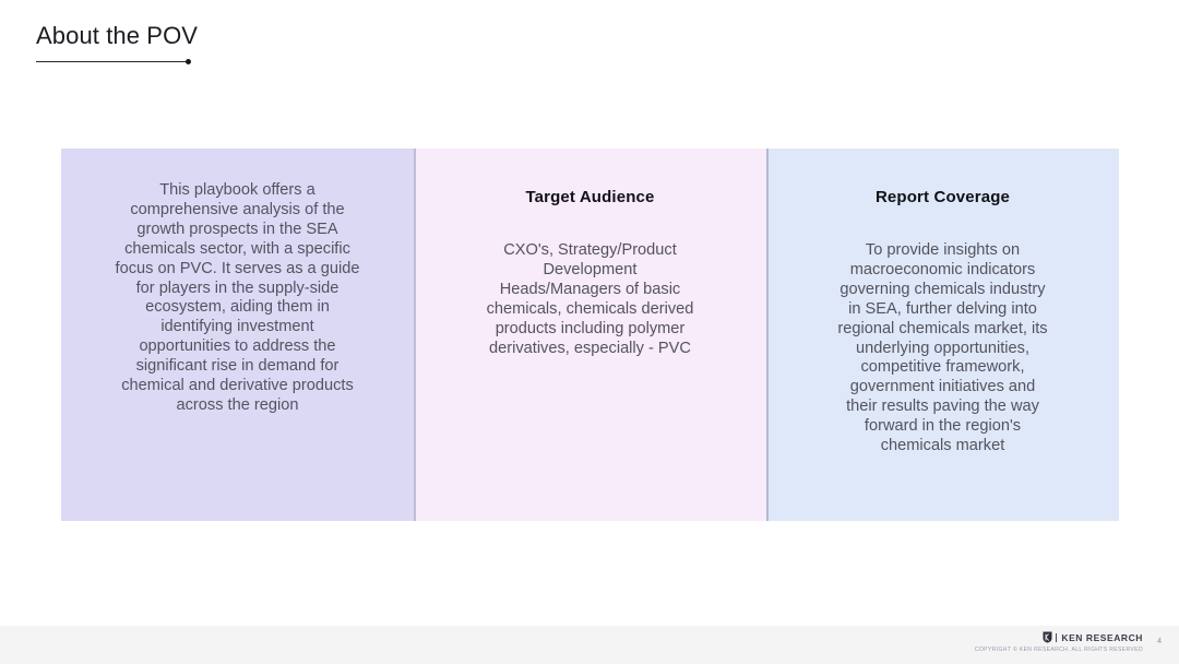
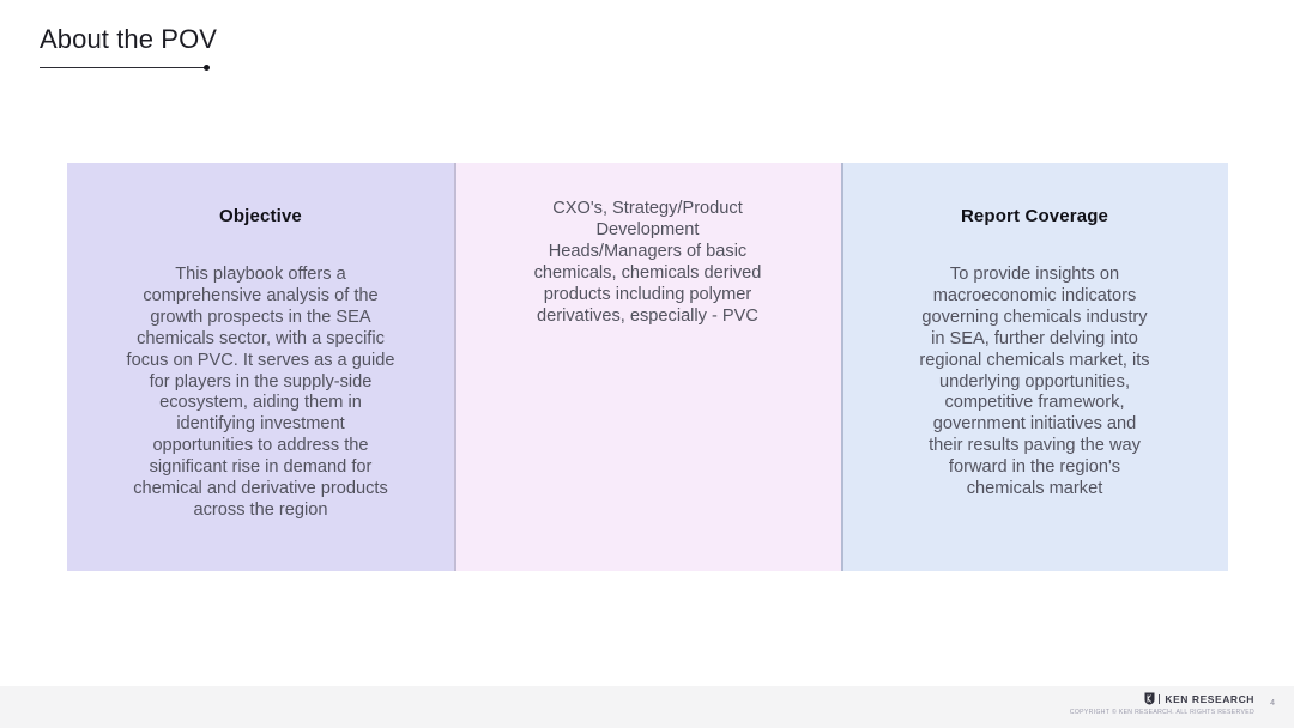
  About the POV
+ Objective
  This playbook offers a
  comprehensive analysis of the
  growth prospects in the SEA
  chemicals sector, with a specific
  focus on PVC. It serves as a guide
  for players in the supply-side
  ecosystem, aiding them in
  identifying investment
  opportunities to address the
  significant rise in demand for
  chemical and derivative products
  across the region
- Target Audience
  CXO's, Strategy/Product
  Development
  Heads/Managers of basic
  chemicals, chemicals derived
  products including polymer
  derivatives, especially - PVC
  Report Coverage
  To provide insights on
  macroeconomic indicators
  governing chemicals industry
  in SEA, further delving into
  regional chemicals market, its
  underlying opportunities,
  competitive framework,
  government initiatives and
  their results paving the way
  forward in the region's
  chemicals market
  KEN RESEARCH
